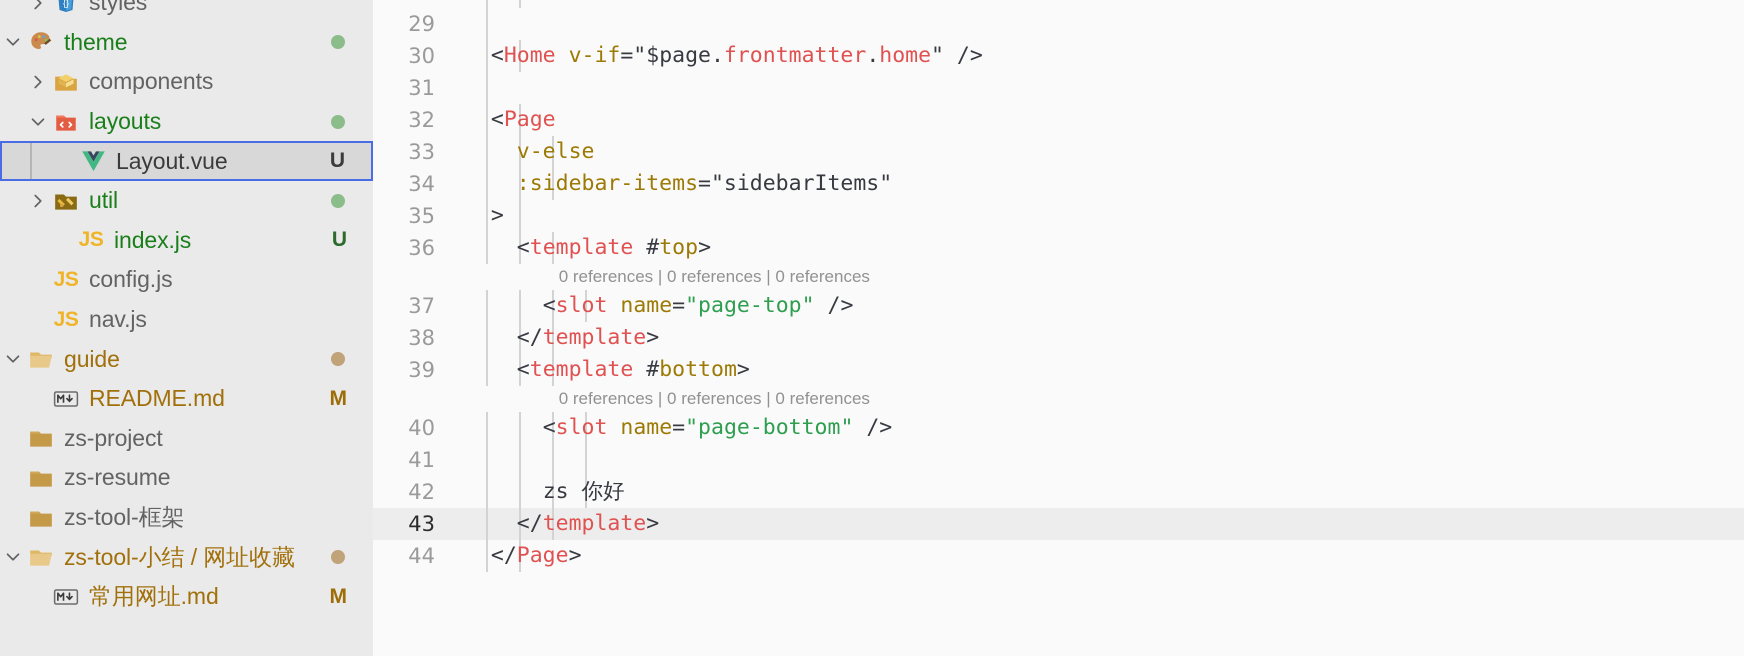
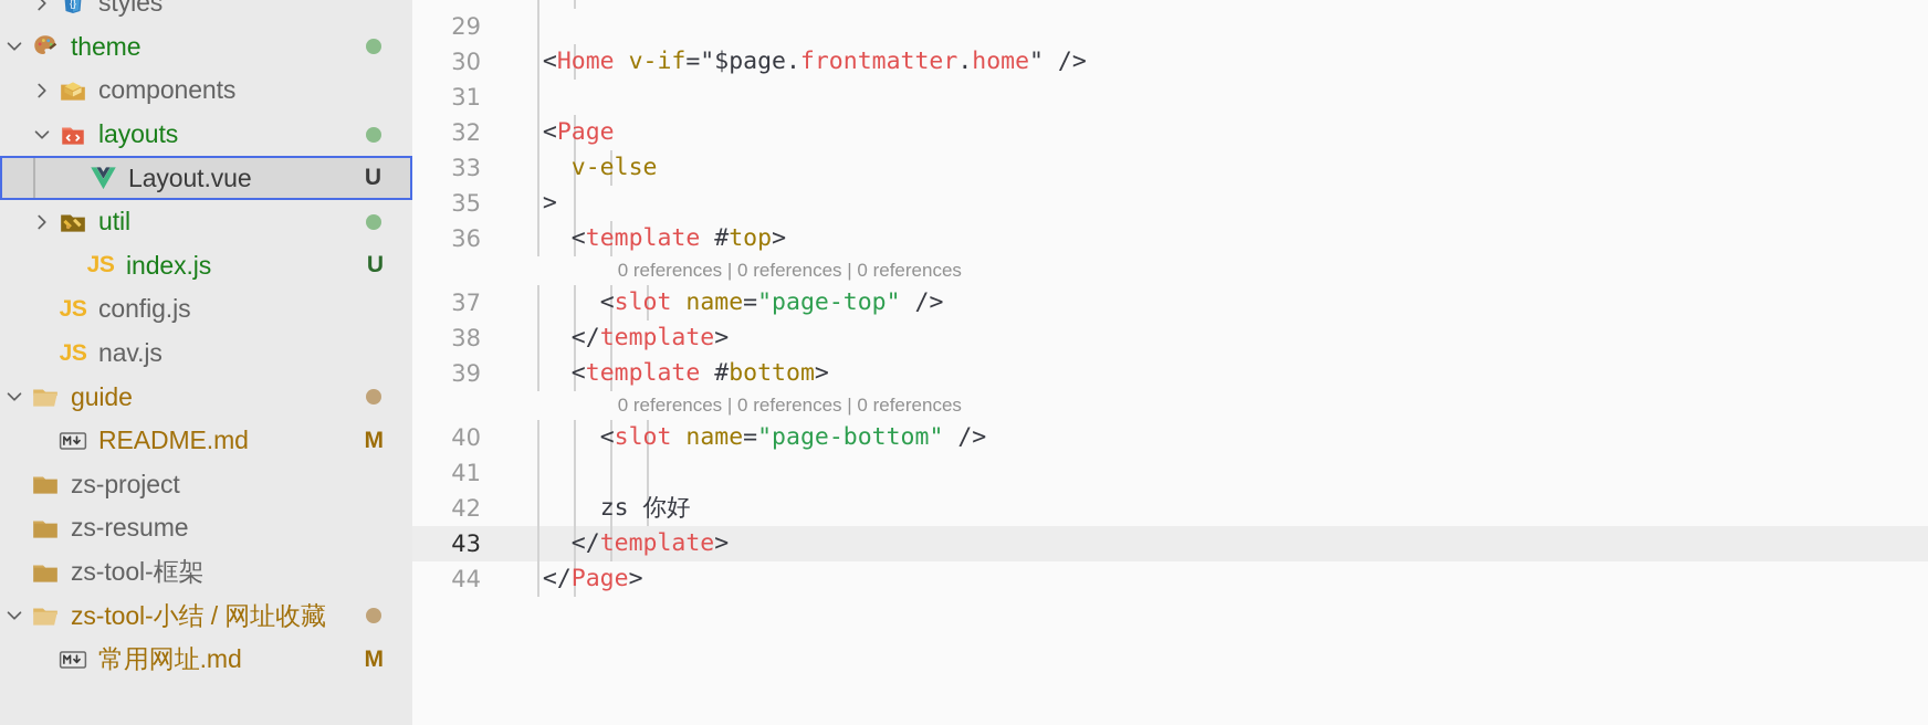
  {}
  styles
  theme
  components
  layouts
  Layout.vue
  U
  util
  JS
  index.js
  U
  JS
  config.js
  JS
  nav.js
  guide
  README.md
  M
  zs-project
  zs-resume
  zs-tool-框架
  zs-tool-小结 / 网址收藏
  常用网址.md
  M
  29
  30
  <Home v-if="$page.frontmatter.home" />
  31
  32
  <Page
  33
  v-else
- 34
- :sidebar-items="sidebarItems"
  35
  >
  36
  <template #top>
  0 references | 0 references | 0 references
  37
  <slot name="page-top" />
  38
  </template>
  39
  <template #bottom>
  0 references | 0 references | 0 references
  40
  <slot name="page-bottom" />
  41
  42
  zs 你好
  43
  </template>
  44
  </Page>
